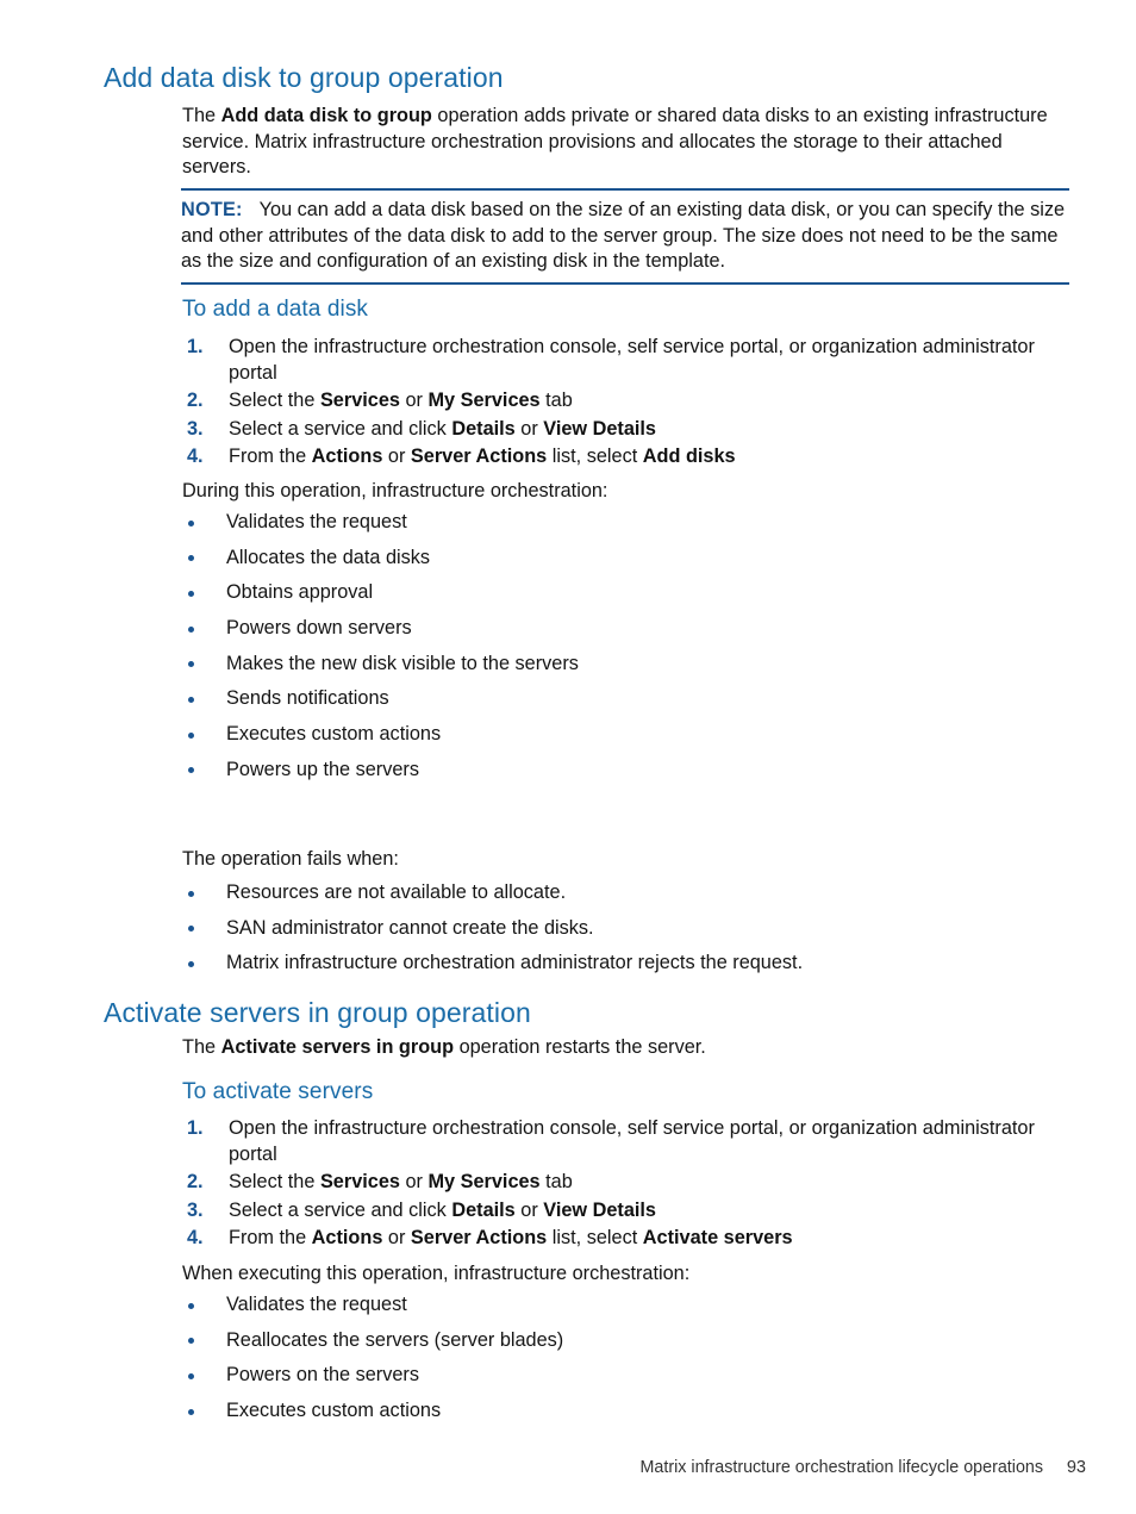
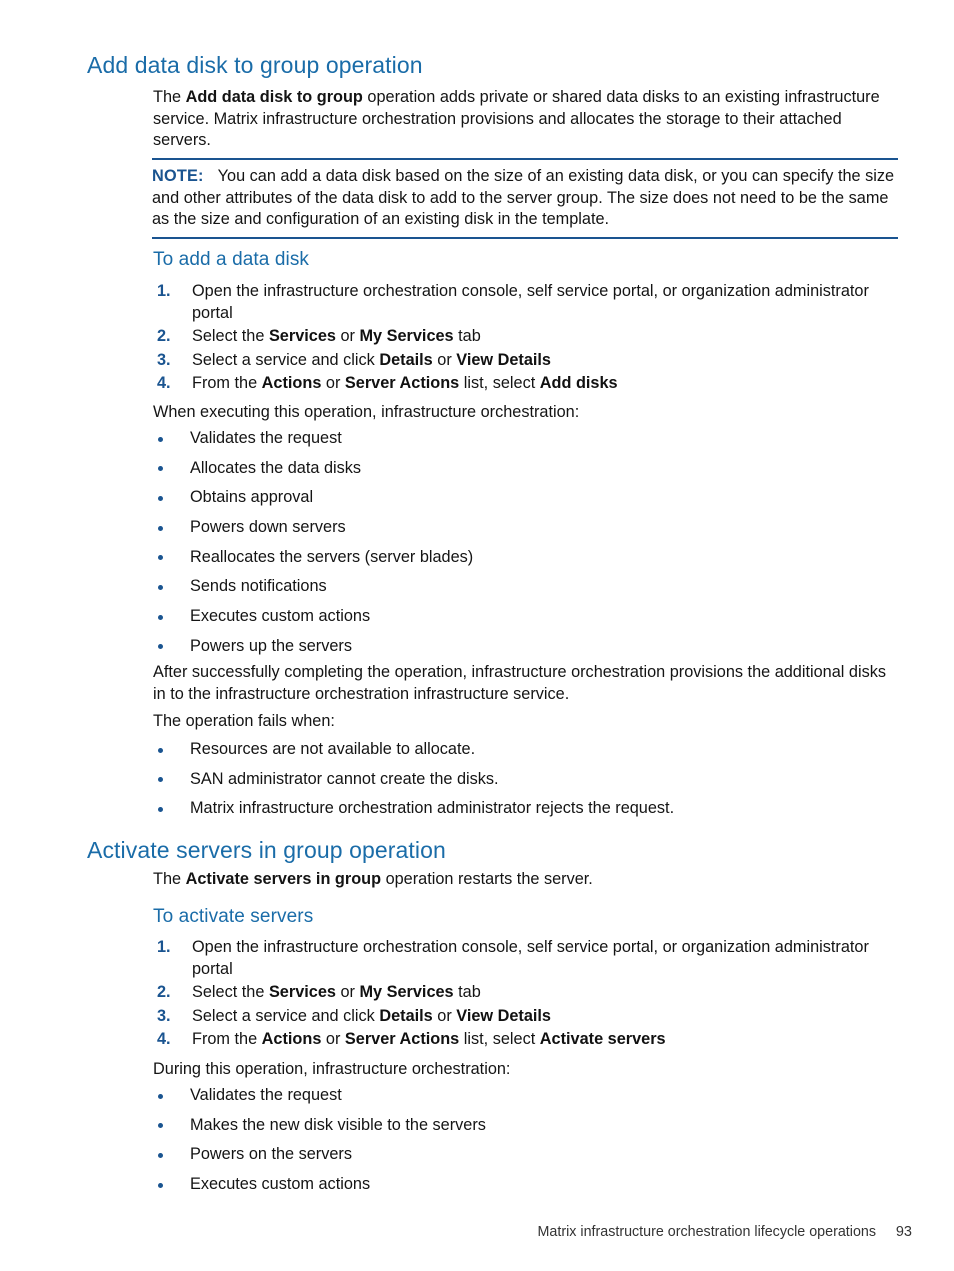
  Add data disk to group operation
  The Add data disk to group operation adds private or shared data disks to an existing infrastructure service. Matrix infrastructure orchestration provisions and allocates the storage to their attached servers.
  NOTE: You can add a data disk based on the size of an existing data disk, or you can specify the size and other attributes of the data disk to add to the server group. The size does not need to be the same as the size and configuration of an existing disk in the template.
  To add a data disk
  1.
  Open the infrastructure orchestration console, self service portal, or organization administrator portal
  2.
  Select the Services or My Services tab
  3.
  Select a service and click Details or View Details
  4.
  From the Actions or Server Actions list, select Add disks
- During this operation, infrastructure orchestration:
+ When executing this operation, infrastructure orchestration:
  Validates the request
  Allocates the data disks
  Obtains approval
  Powers down servers
- Makes the new disk visible to the servers
+ Reallocates the servers (server blades)
  Sends notifications
  Executes custom actions
  Powers up the servers
+ After successfully completing the operation, infrastructure orchestration provisions the additional disks in to the infrastructure orchestration infrastructure service.
  The operation fails when:
  Resources are not available to allocate.
  SAN administrator cannot create the disks.
  Matrix infrastructure orchestration administrator rejects the request.
  Activate servers in group operation
  The Activate servers in group operation restarts the server.
  To activate servers
  1.
  Open the infrastructure orchestration console, self service portal, or organization administrator portal
  2.
  Select the Services or My Services tab
  3.
  Select a service and click Details or View Details
  4.
  From the Actions or Server Actions list, select Activate servers
- When executing this operation, infrastructure orchestration:
+ During this operation, infrastructure orchestration:
  Validates the request
- Reallocates the servers (server blades)
+ Makes the new disk visible to the servers
  Powers on the servers
  Executes custom actions
  Matrix infrastructure orchestration lifecycle operations
  93
